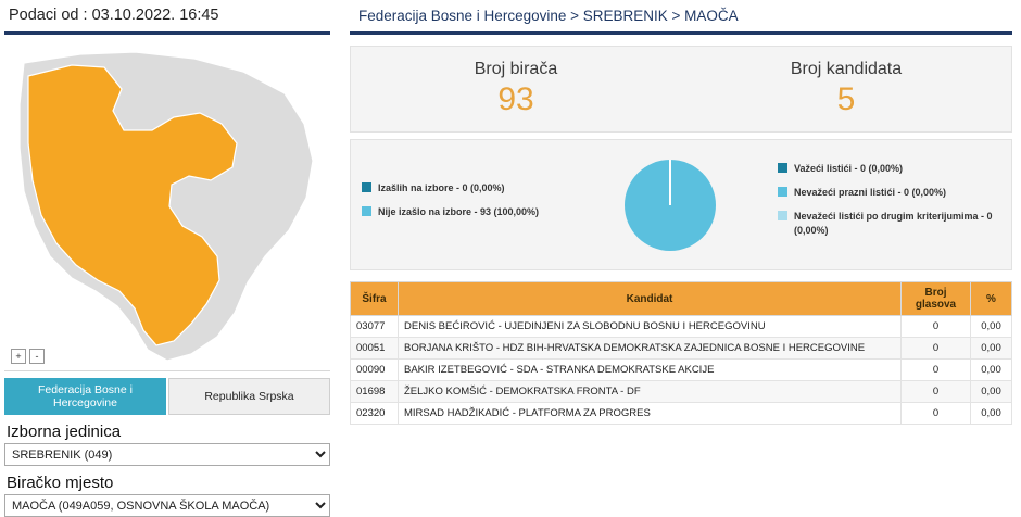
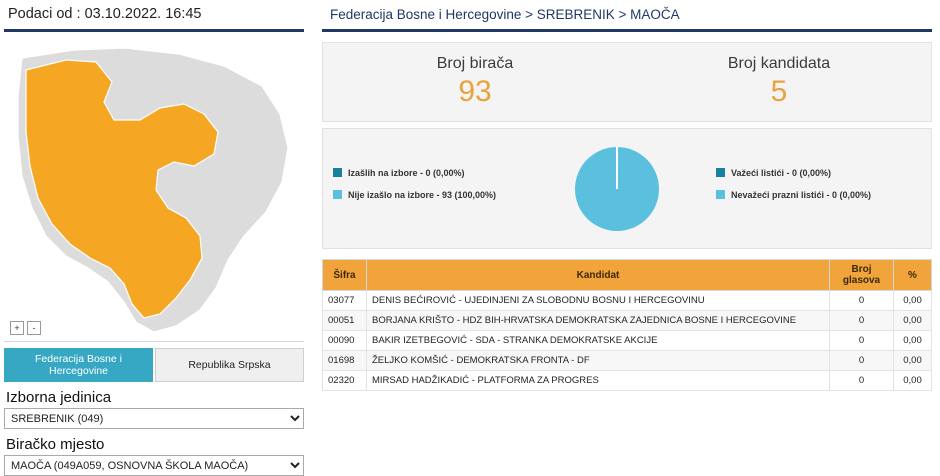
  Podaci od : 03.10.2022. 16:45
  +
  -
  Federacija Bosne i Hercegovine
  Republika Srpska
  Izborna jedinica
  SREBRENIK (049)
  Biračko mjesto
  MAOČA (049A059, OSNOVNA ŠKOLA MAOČA)
  Federacija Bosne i Hercegovine > SREBRENIK > MAOČA
  Broj birača
  93
  Broj kandidata
  5
  Izašlih na izbore - 0 (0,00%)
  Nije izašlo na izbore - 93 (100,00%)
  Važeći listići - 0 (0,00%)
  Nevažeći prazni listići - 0 (0,00%)
- Nevažeći listići po drugim kriterijumima - 0 (0,00%)
  Šifra	Kandidat	Broj glasova	%
  03077	DENIS BEĆIROVIĆ - UJEDINJENI ZA SLOBODNU BOSNU I HERCEGOVINU	0	0,00
  00051	BORJANA KRIŠTO - HDZ BIH-HRVATSKA DEMOKRATSKA ZAJEDNICA BOSNE I HERCEGOVINE	0	0,00
  00090	BAKIR IZETBEGOVIĆ - SDA - STRANKA DEMOKRATSKE AKCIJE	0	0,00
  01698	ŽELJKO KOMŠIĆ - DEMOKRATSKA FRONTA - DF	0	0,00
  02320	MIRSAD HADŽIKADIĆ - PLATFORMA ZA PROGRES	0	0,00
